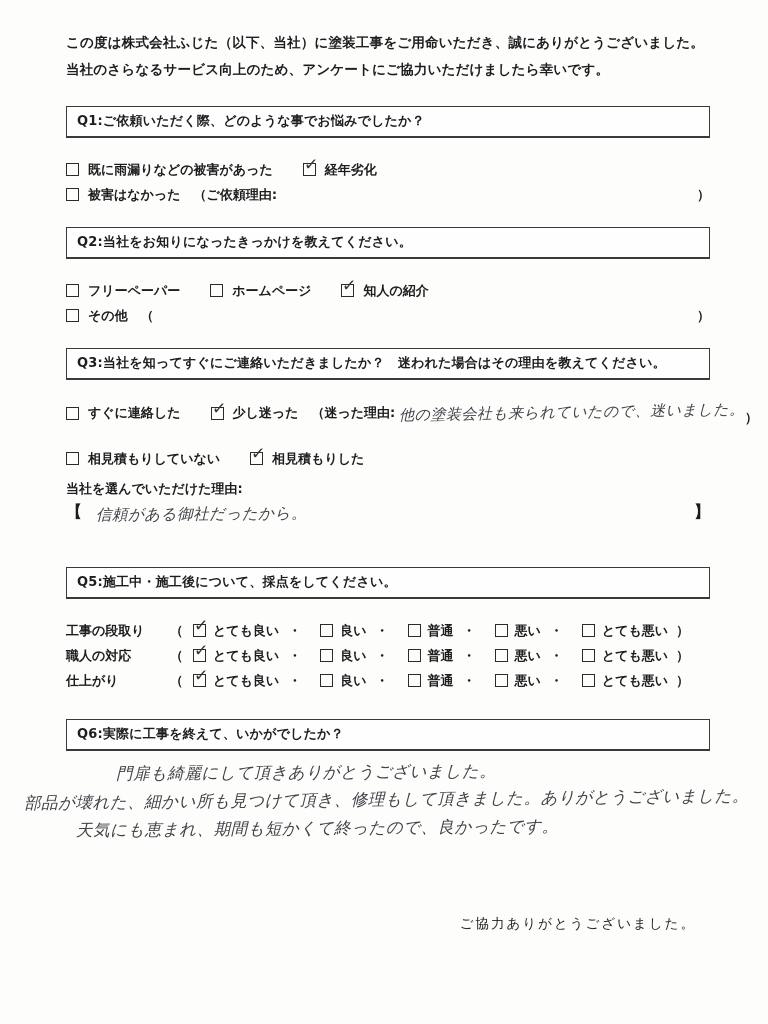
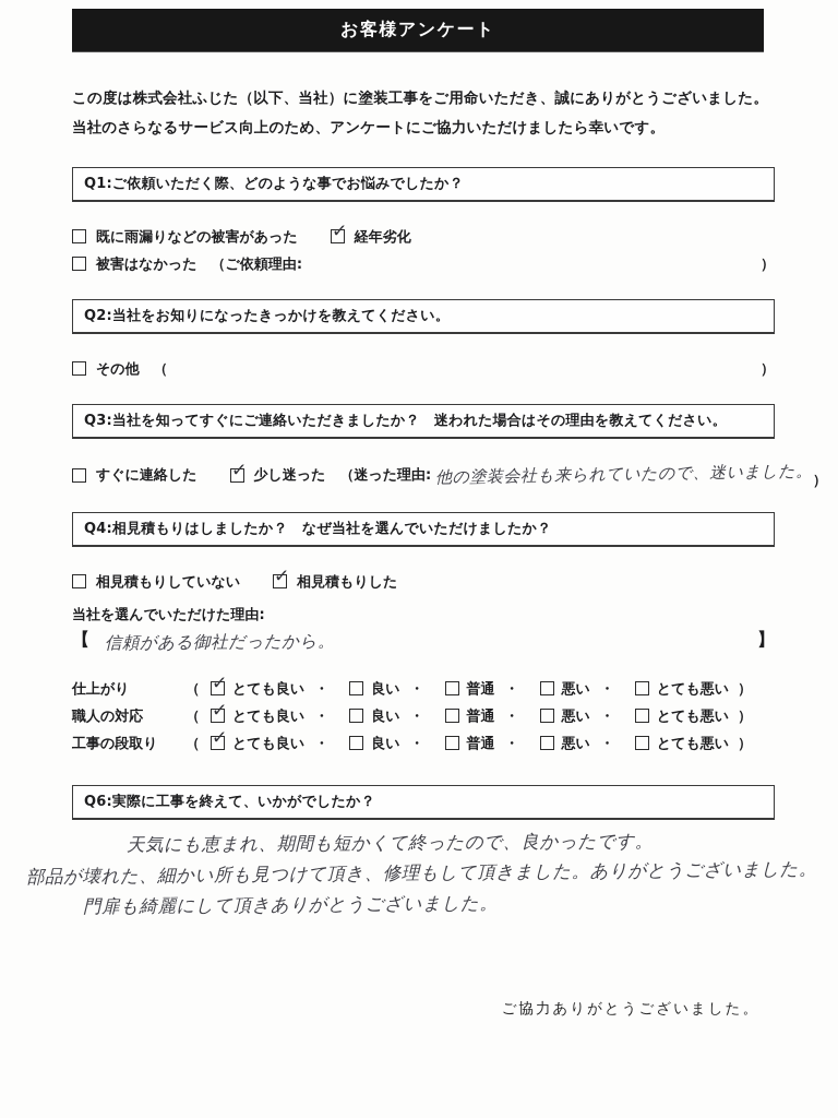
+ お客様アンケート
  この度は株式会社ふじた（以下、当社）に塗装工事をご用命いただき、誠にありがとうございました。
  当社のさらなるサービス向上のため、アンケートにご協力いただけましたら幸いです。
  Q1:ご依頼いただく際、どのような事でお悩みでしたか？
  既に雨漏りなどの被害があった
  経年劣化
  被害はなかった （ご依頼理由:
  ）
  Q2:当社をお知りになったきっかけを教えてください。
- フリーペーパー
- ホームページ
- 知人の紹介
  その他 （
  ）
  Q3:当社を知ってすぐにご連絡いただきましたか？ 迷われた場合はその理由を教えてください。
  すぐに連絡した
  少し迷った （迷った理由:
  他の塗装会社も来られていたので、迷いました。
  ）
+ Q4:相見積もりはしましたか？ なぜ当社を選んでいただけましたか？
  相見積もりしていない
  相見積もりした
  当社を選んでいただけた理由:
  【
  信頼がある御社だったから。
  】
- Q5:施工中・施工後について、採点をしてください。
- 工事の段取り
+ 仕上がり
  （
  とても良い
  ・
  良い
  ・
  普通
  ・
  悪い
  ・
  とても悪い
  ）
  職人の対応
  （
  とても良い
  ・
  良い
  ・
  普通
  ・
  悪い
  ・
  とても悪い
  ）
- 仕上がり
+ 工事の段取り
  （
  とても良い
  ・
  良い
  ・
  普通
  ・
  悪い
  ・
  とても悪い
  ）
  Q6:実際に工事を終えて、いかがでしたか？
- 門扉も綺麗にして頂きありがとうございました。
+ 天気にも恵まれ、期間も短かくて終ったので、良かったです。
  部品が壊れた、細かい所も見つけて頂き、修理もして頂きました。ありがとうございました。
- 天気にも恵まれ、期間も短かくて終ったので、良かったです。
+ 門扉も綺麗にして頂きありがとうございました。
  ご協力ありがとうございました。
